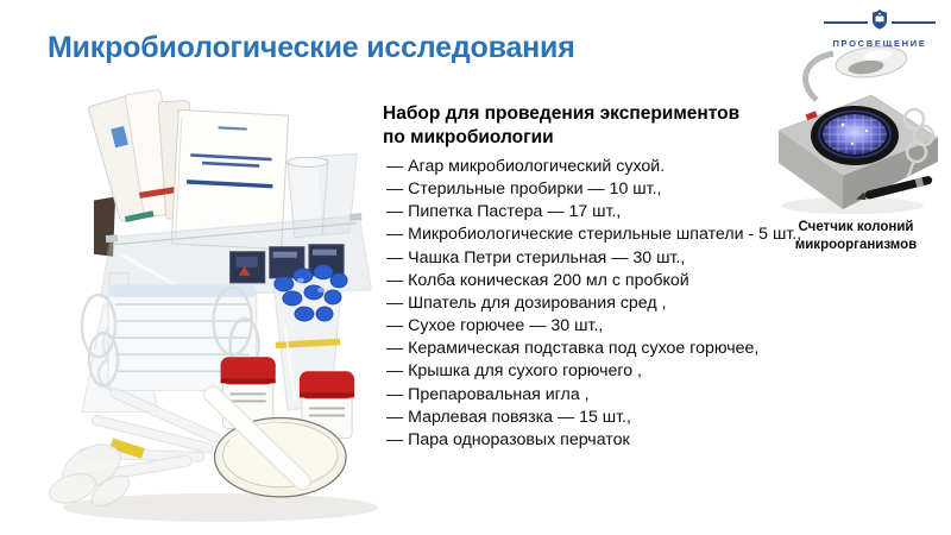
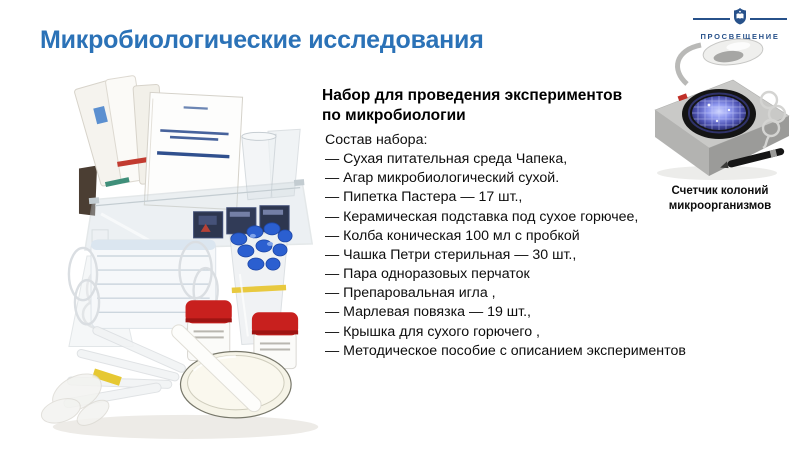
  Микробиологические исследования
  ПРОСВЕЩЕНИЕ
  Счетчик колоний
  микроорганизмов
  Набор для проведения экспериментов
  по микробиологии
+ Состав набора:
+ — Сухая питательная среда Чапека,
  — Агар микробиологический сухой.
- — Стерильные пробирки — 10 шт.,
  — Пипетка Пастера — 17 шт.,
- — Микробиологические стерильные шпатели - 5 шт.,
- — Чашка Петри стерильная — 30 шт.,
+ — Керамическая подставка под сухое горючее,
- — Колба коническая 200 мл с пробкой
+ — Колба коническая 100 мл с пробкой
- — Шпатель для дозирования сред ,
- — Сухое горючее — 30 шт.,
- — Керамическая подставка под сухое горючее,
+ — Чашка Петри стерильная — 30 шт.,
- — Крышка для сухого горючего ,
+ — Пара одноразовых перчаток
  — Препаровальная игла ,
- — Марлевая повязка — 15 шт.,
+ — Марлевая повязка — 19 шт.,
- — Пара одноразовых перчаток
+ — Крышка для сухого горючего ,
+ — Методическое пособие с описанием экспериментов
